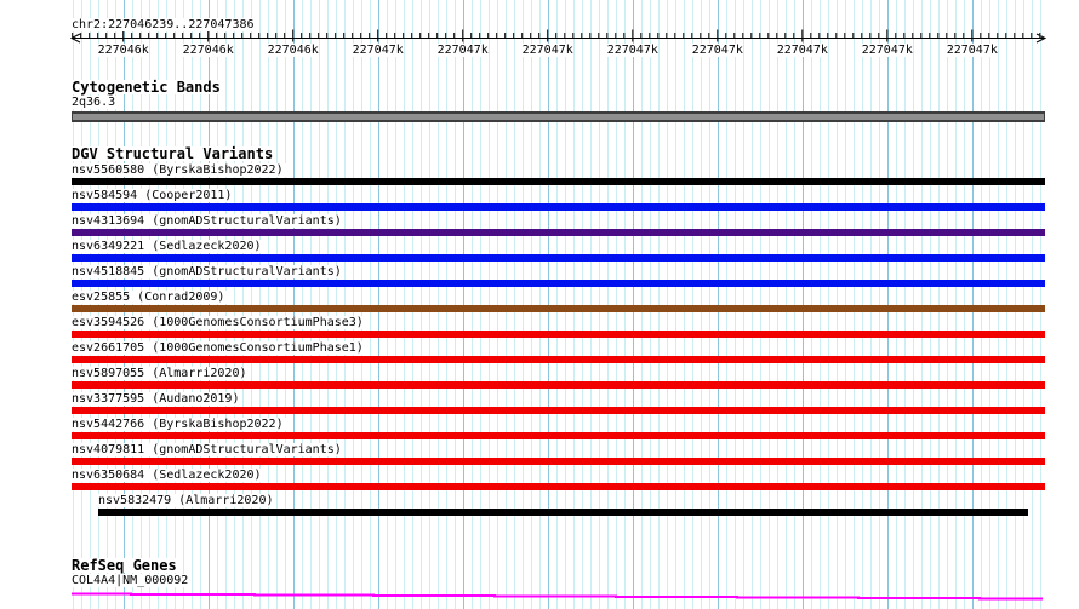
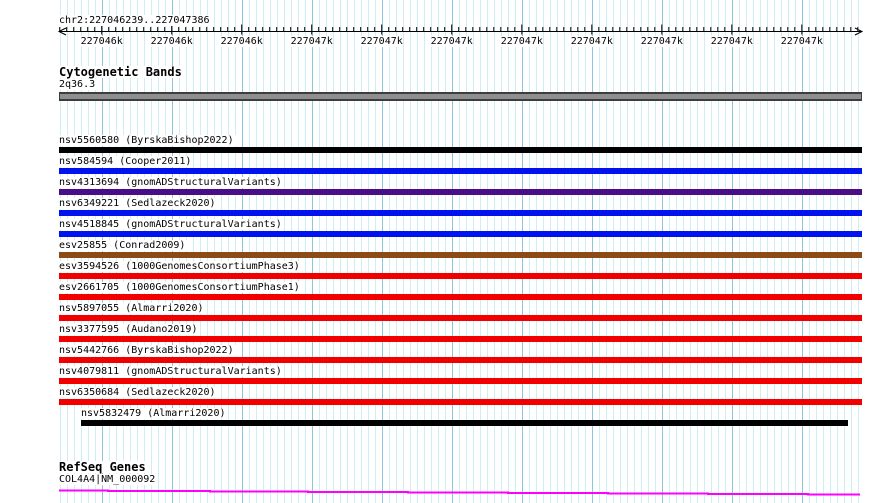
  chr2:227046239..227047386
  227046k
  227046k
  227046k
  227047k
  227047k
  227047k
  227047k
  227047k
  227047k
  227047k
  227047k
  Cytogenetic Bands
  2q36.3
- DGV Structural Variants
  nsv5560580 (ByrskaBishop2022)
  nsv584594 (Cooper2011)
  nsv4313694 (gnomADStructuralVariants)
  nsv6349221 (Sedlazeck2020)
  nsv4518845 (gnomADStructuralVariants)
  esv25855 (Conrad2009)
  esv3594526 (1000GenomesConsortiumPhase3)
  esv2661705 (1000GenomesConsortiumPhase1)
  nsv5897055 (Almarri2020)
  nsv3377595 (Audano2019)
  nsv5442766 (ByrskaBishop2022)
  nsv4079811 (gnomADStructuralVariants)
  nsv6350684 (Sedlazeck2020)
  nsv5832479 (Almarri2020)
  RefSeq Genes
  COL4A4|NM_000092
